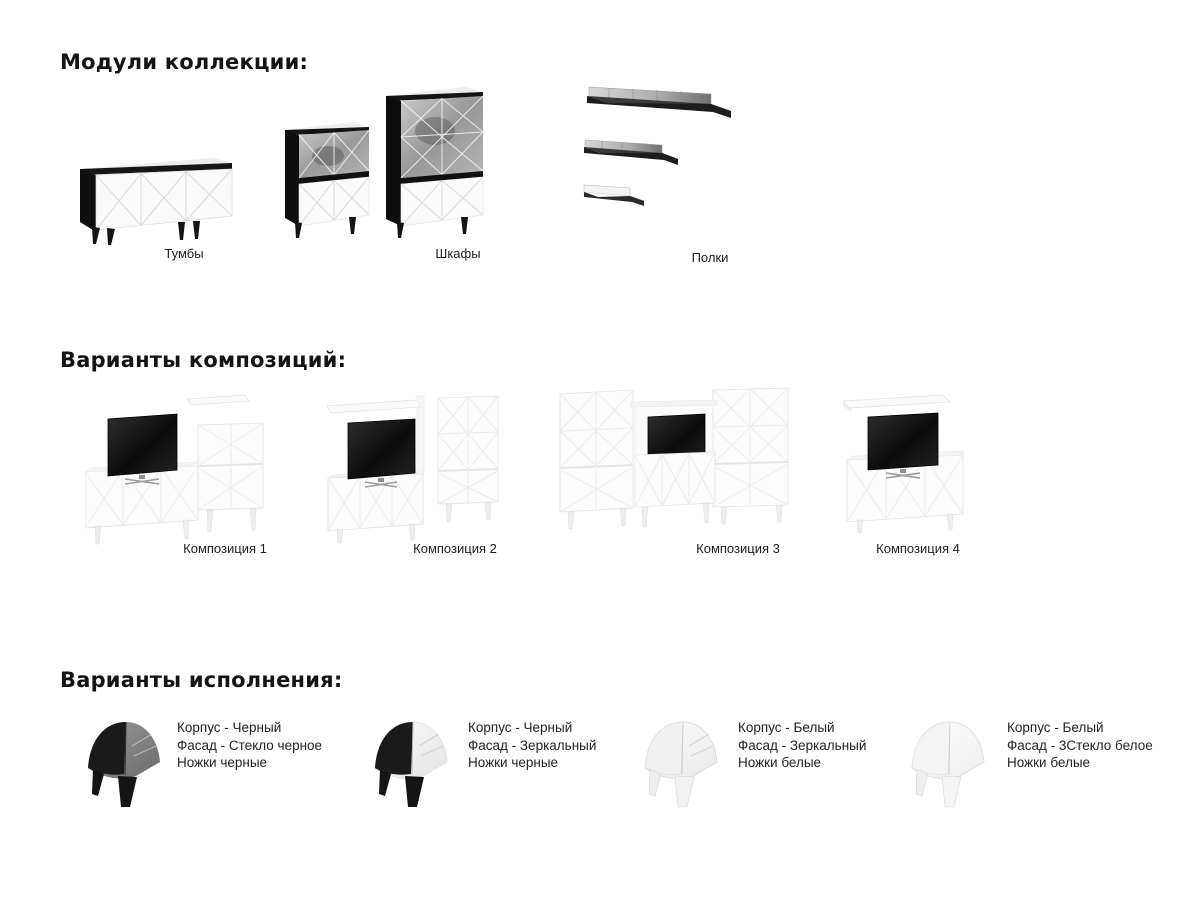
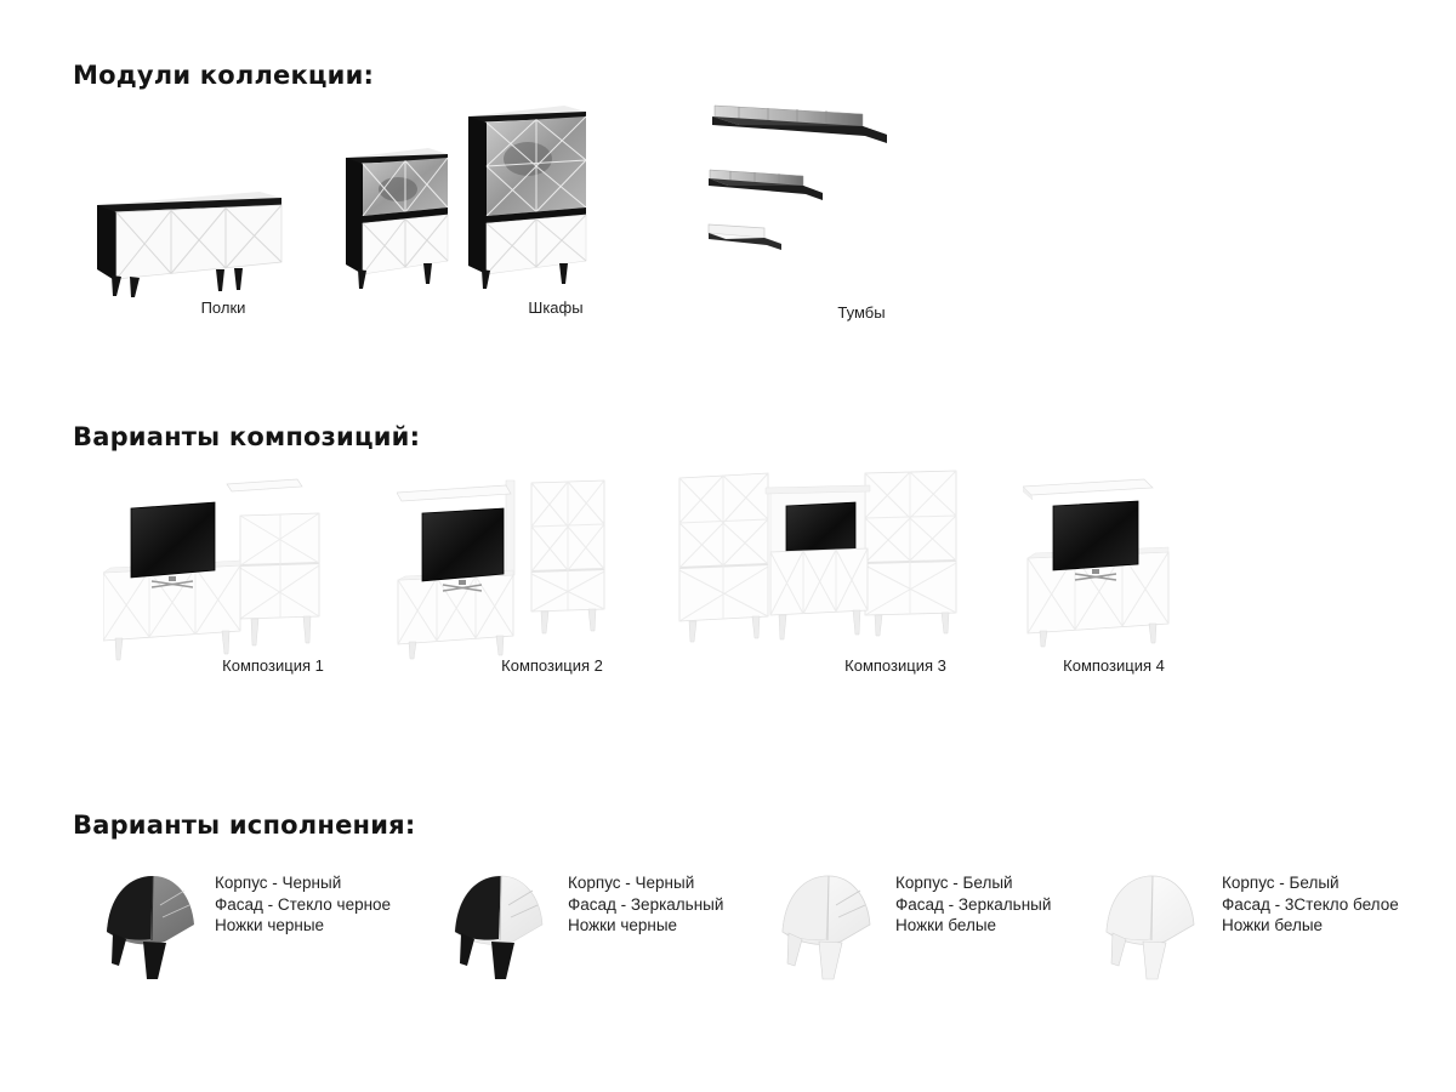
  Модули коллекции:
- Тумбы
+ Полки
  Шкафы
- Полки
+ Тумбы
  Варианты композиций:
  Композиция 1
  Композиция 2
  Композиция 3
  Композиция 4
  Варианты исполнения:
  Корпус - Черный
  Фасад - Стекло черное
  Ножки черные
  Корпус - Черный
  Фасад - Зеркальный
  Ножки черные
  Корпус - Белый
  Фасад - Зеркальный
  Ножки белые
  Корпус - Белый
  Фасад - 3Стекло белое
  Ножки белые
